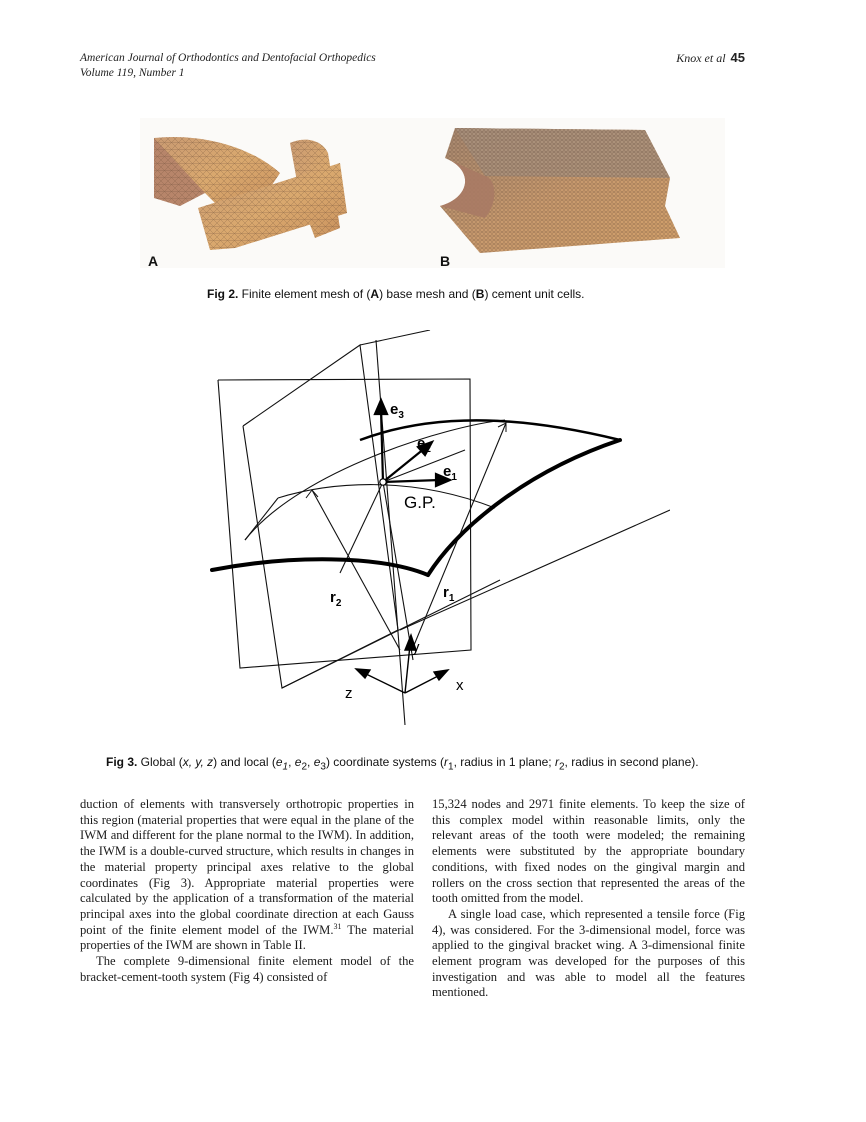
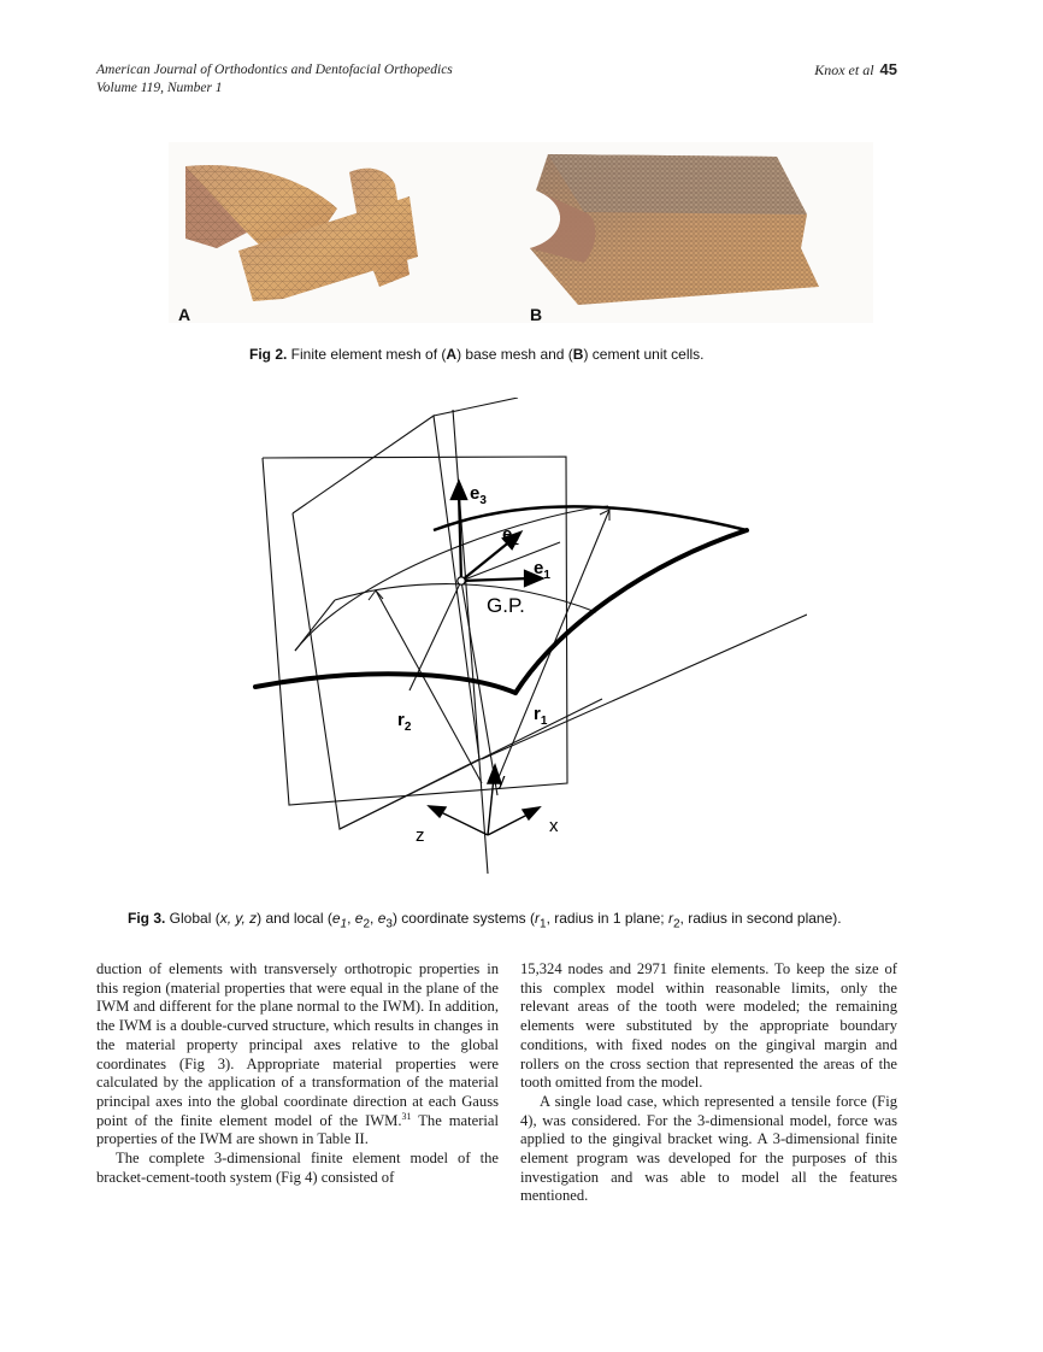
  American Journal of Orthodontics and Dentofacial Orthopedics
  Volume 119, Number 1
  Knox et al 45
  A
  B
  Fig 2. Finite element mesh of (A) base mesh and (B) cement unit cells.
  e3
  e2
  e1
  G.P.
  r2
  r1
  y
  z
  x
  Fig 3. Global (x, y, z) and local (e1, e2, e3) coordinate systems (r1, radius in 1 plane; r2, radius in second plane).
  duction of elements with transversely orthotropic properties in this region (material properties that were equal in the plane of the IWM and different for the plane normal to the IWM). In addition, the IWM is a double-curved structure, which results in changes in the material property principal axes relative to the global coordinates (Fig 3). Appropriate material properties were calculated by the application of a transformation of the material principal axes into the global coordinate direction at each Gauss point of the finite element model of the IWM.31 The material properties of the IWM are shown in Table II.
- The complete 9-dimensional finite element model of the bracket-cement-tooth system (Fig 4) consisted of
+ The complete 3-dimensional finite element model of the bracket-cement-tooth system (Fig 4) consisted of
  15,324 nodes and 2971 finite elements. To keep the size of this complex model within reasonable limits, only the relevant areas of the tooth were modeled; the remaining elements were substituted by the appropriate boundary conditions, with fixed nodes on the gingival margin and rollers on the cross section that represented the areas of the tooth omitted from the model.
  A single load case, which represented a tensile force (Fig 4), was considered. For the 3-dimensional model, force was applied to the gingival bracket wing. A 3-dimensional finite element program was developed for the purposes of this investigation and was able to model all the features mentioned.
